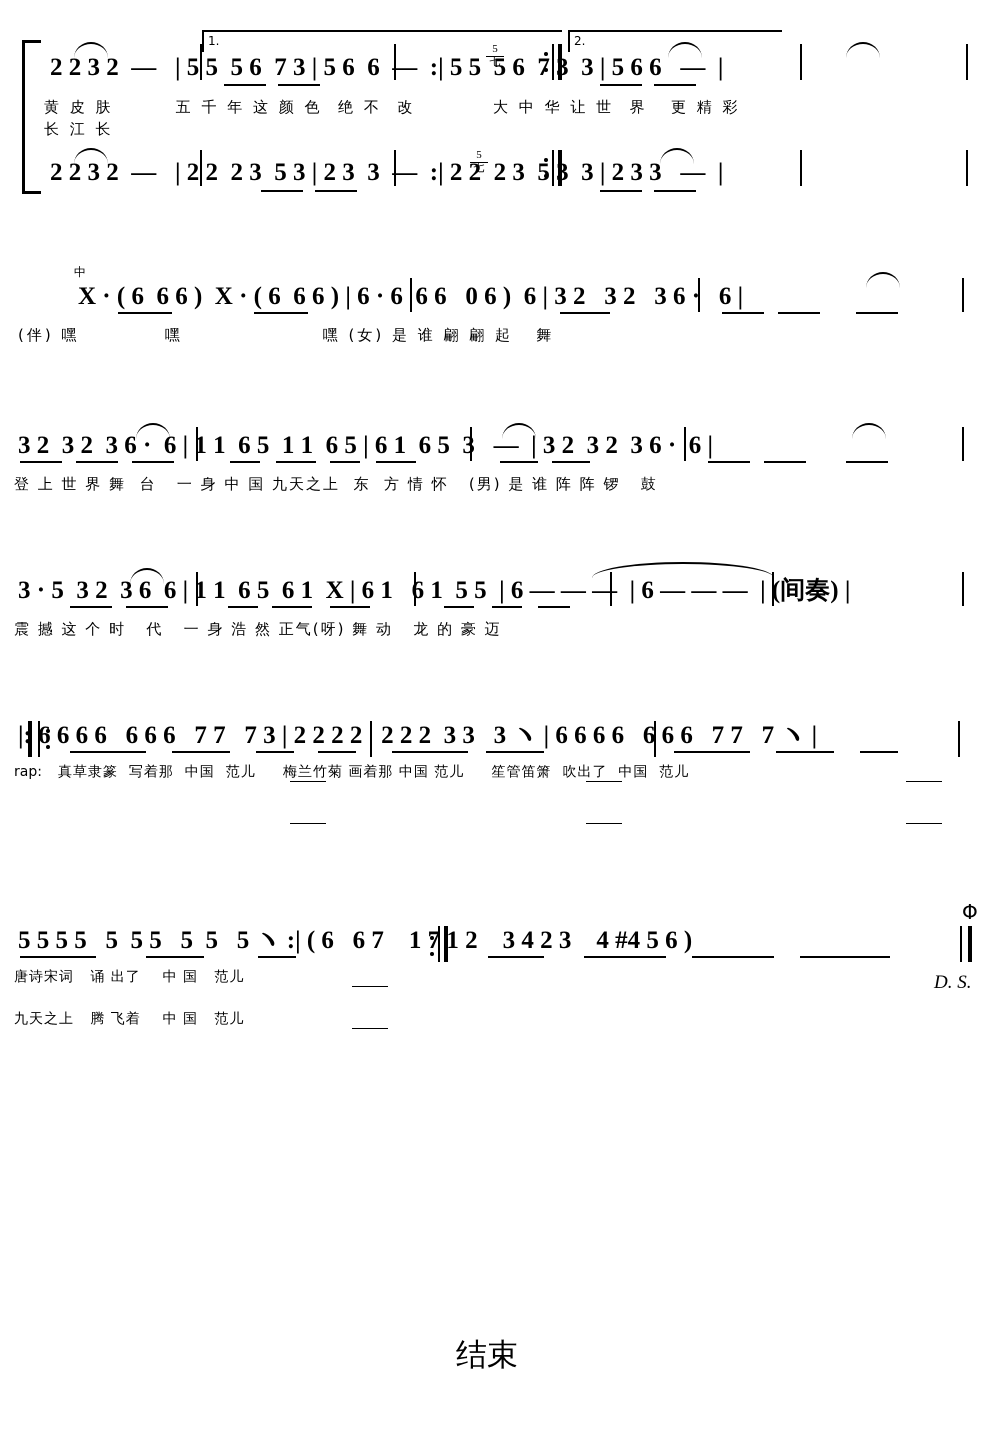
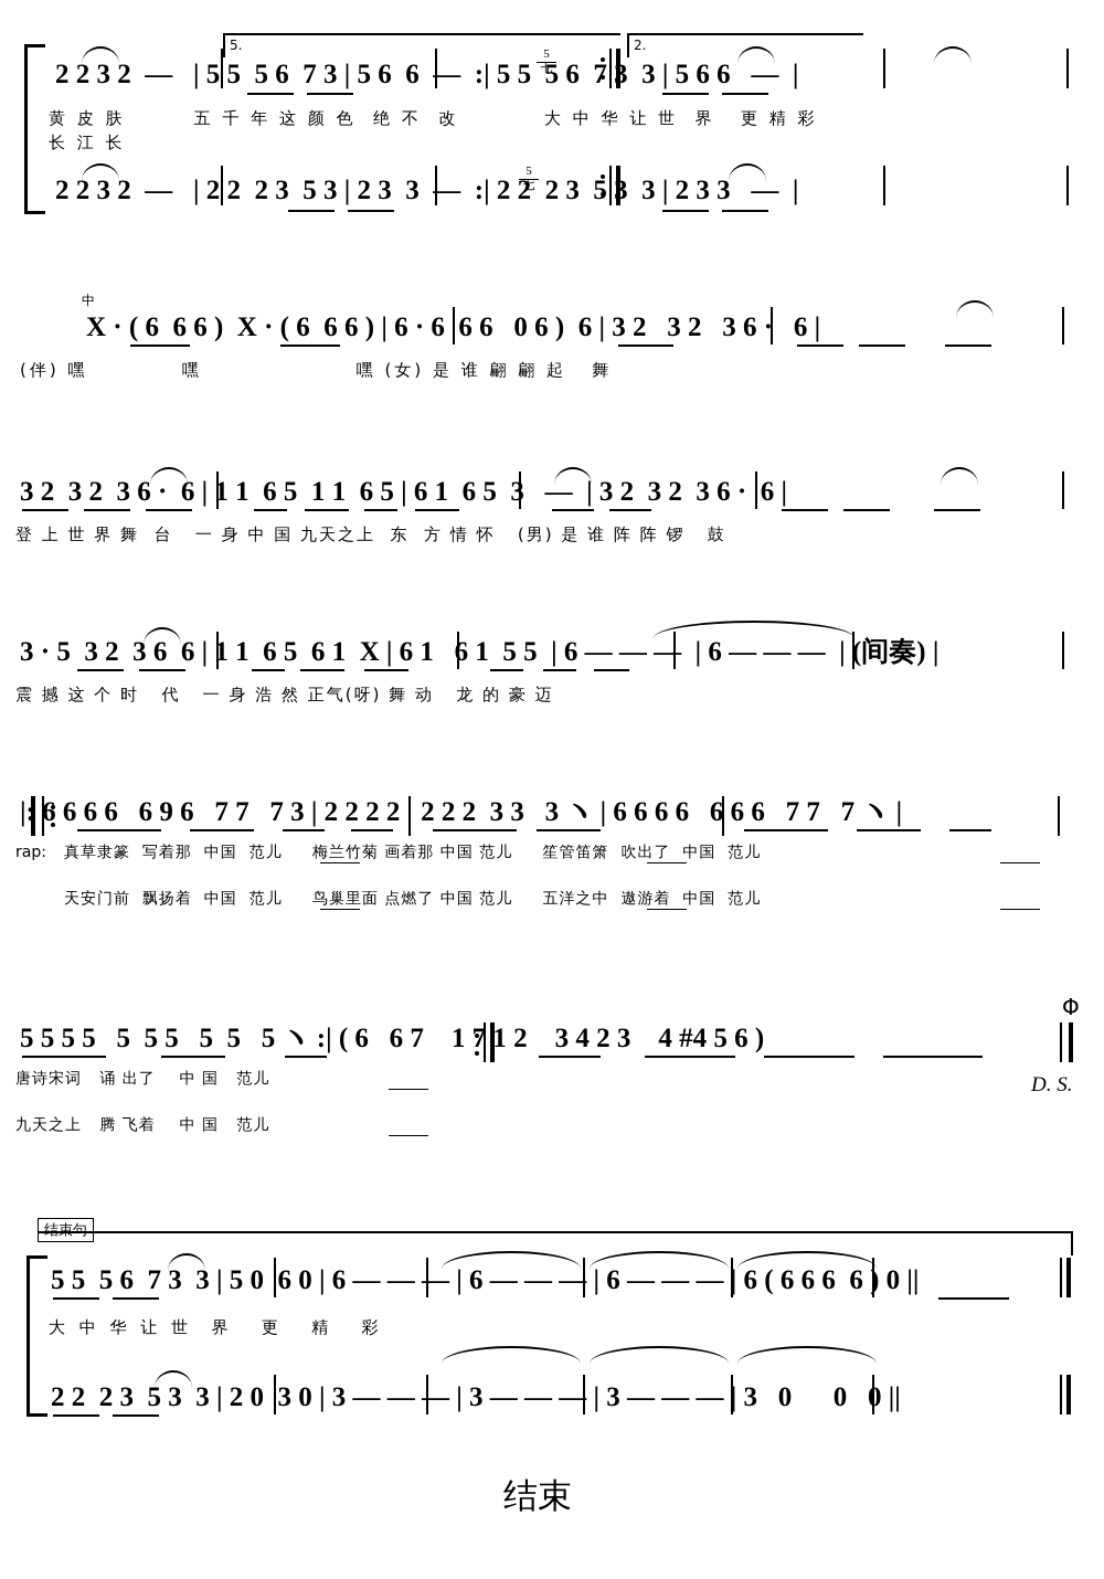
- 1.
+ 5.
  2.
  2 2 3 2 — | 5 5 5 6 7 3 | 5 6 6 — :| 5 5 5 6 7 3 3 | 5 6 6 — |
  2 2 3 2 — | 2 2 2 3 5 3 | 2 3 3 — :| 2 2 2 3 5 3 3 | 2 3 3 — |
  5
  七
  5
  七
  黄 皮 肤 五 千 年 这 颜 色 绝 不 改 大 中 华 让 世 界 更 精 彩
  长 江 长
  中
  X · ( 6 6 6 ) X · ( 6 6 6 ) | 6 · 6 6 6 0 6 ) 6 | 3 2 3 2 3 6 · 6 |
  (伴) 嘿 嘿 嘿 (女) 是 谁 翩 翩 起 舞
  3 2 3 2 3 6 · 6 | 1 1 6 5 1 1 6 5 | 6 1 6 5 3 — | 3 2 3 2 3 6 · 6 |
  登 上 世 界 舞 台 一 身 中 国 九天之上 东 方 情 怀 (男) 是 谁 阵 阵 锣 鼓
  3 · 5 3 2 3 6 6 | 1 1 6 5 6 1 X | 6 1 6 1 5 5 | 6 — — — | 6 — — — | (间奏) |
  震 撼 这 个 时 代 一 身 浩 然 正气(呀) 舞 动 龙 的 豪 迈
- |: 6 6 6 6 6 6 6 7 7 7 3 | 2 2 2 2 2 2 2 3 3 3 ヽ | 6 6 6 6 6 6 6 7 7 7 ヽ |
+ |: 6 6 6 6 6 9 6 7 7 7 3 | 2 2 2 2 2 2 2 3 3 3 ヽ | 6 6 6 6 6 6 6 7 7 7 ヽ |
  rap:
  真草隶篆 写着那 中国 范儿 梅兰竹菊 画着那 中国 范儿 笙管笛箫 吹出了 中国 范儿
+ 天安门前 飘扬着 中国 范儿 鸟巢里面 点燃了 中国 范儿 五洋之中 遨游着 中国 范儿
  5 5 5 5 5 5 5 5 5 5 ヽ :| ( 6 6 7 1 7 1 2 3 4 2 3 4 #4 5 6 )
  Φ
  唐诗宋词 诵 出了 中 国 范儿
  九天之上 腾 飞着 中 国 范儿
  D. S.
+ 5 5 5 6 7 3 3 | 5 0 6 0 | 6 — — — | 6 — — — | 6 — — — | 6 ( 6 6 6 6 ) 0 ||
+ 2 2 2 3 5 3 3 | 2 0 3 0 | 3 — — — | 3 — — — | 3 — — — | 3 0 0 0 ||
+ 大 中 华 让 世 界 更 精 彩
  结束
